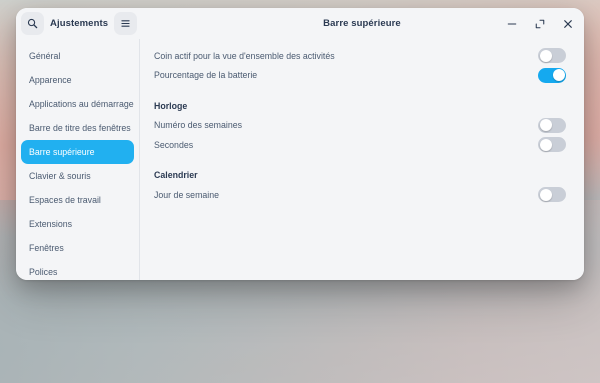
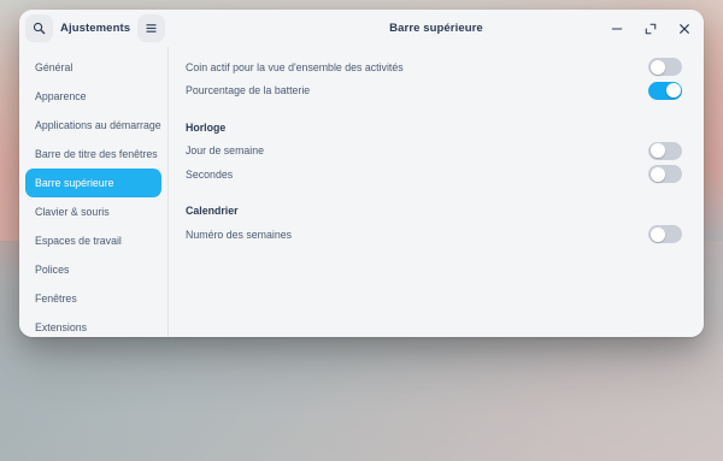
  Ajustements
  Barre supérieure
  Général
  Apparence
  Applications au démarrage
  Barre de titre des fenêtres
  Barre supérieure
  Clavier & souris
  Espaces de travail
- Extensions
+ Polices
  Fenêtres
- Polices
+ Extensions
  Coin actif pour la vue d'ensemble des activités
  Pourcentage de la batterie
  Horloge
- Numéro des semaines
+ Jour de semaine
  Secondes
  Calendrier
- Jour de semaine
+ Numéro des semaines
